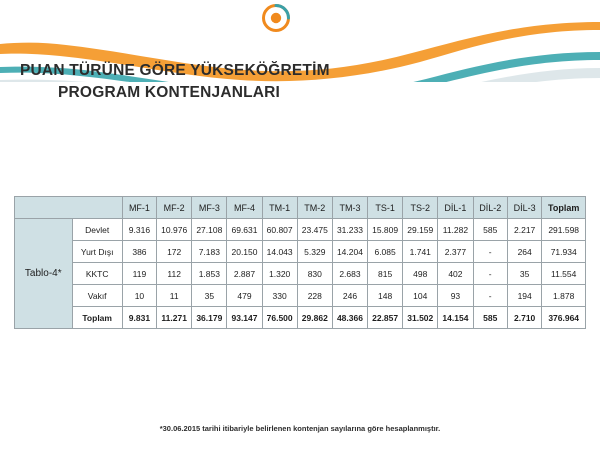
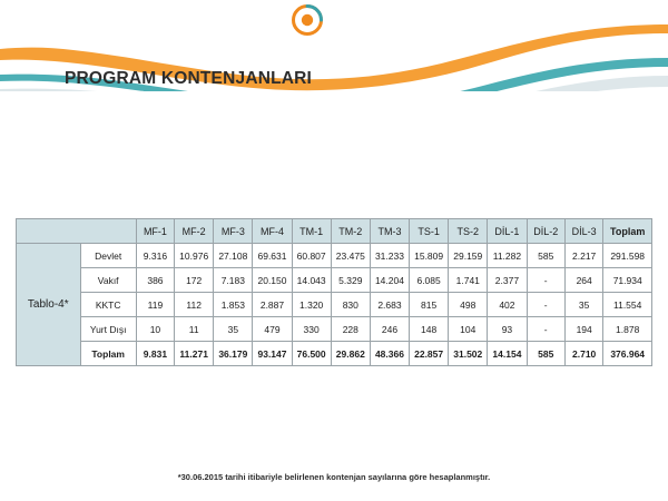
- PUAN TÜRÜNE GÖRE YÜKSEKÖĞRETİM
  PROGRAM KONTENJANLARI
  	MF-1	MF-2	MF-3	MF-4	TM-1	TM-2	TM-3	TS-1	TS-2	DİL-1	DİL-2	DİL-3	Toplam
  Tablo-4*	Devlet	9.316	10.976	27.108	69.631	60.807	23.475	31.233	15.809	29.159	11.282	585	2.217	291.598
- Yurt Dışı	386	172	7.183	20.150	14.043	5.329	14.204	6.085	1.741	2.377	-	264	71.934
+ Vakıf	386	172	7.183	20.150	14.043	5.329	14.204	6.085	1.741	2.377	-	264	71.934
  KKTC	119	112	1.853	2.887	1.320	830	2.683	815	498	402	-	35	11.554
- Vakıf	10	11	35	479	330	228	246	148	104	93	-	194	1.878
+ Yurt Dışı	10	11	35	479	330	228	246	148	104	93	-	194	1.878
  Toplam	9.831	11.271	36.179	93.147	76.500	29.862	48.366	22.857	31.502	14.154	585	2.710	376.964
  *30.06.2015 tarihi itibariyle belirlenen kontenjan sayılarına göre hesaplanmıştır.
